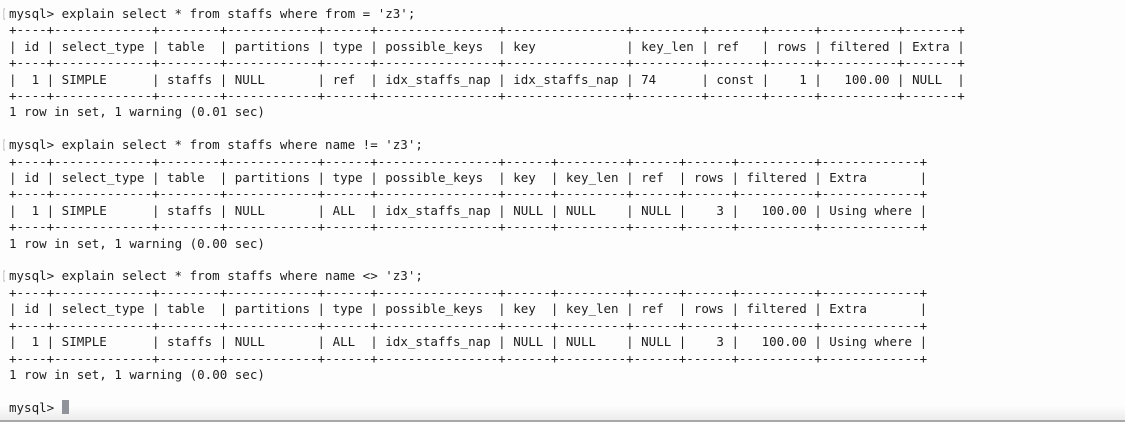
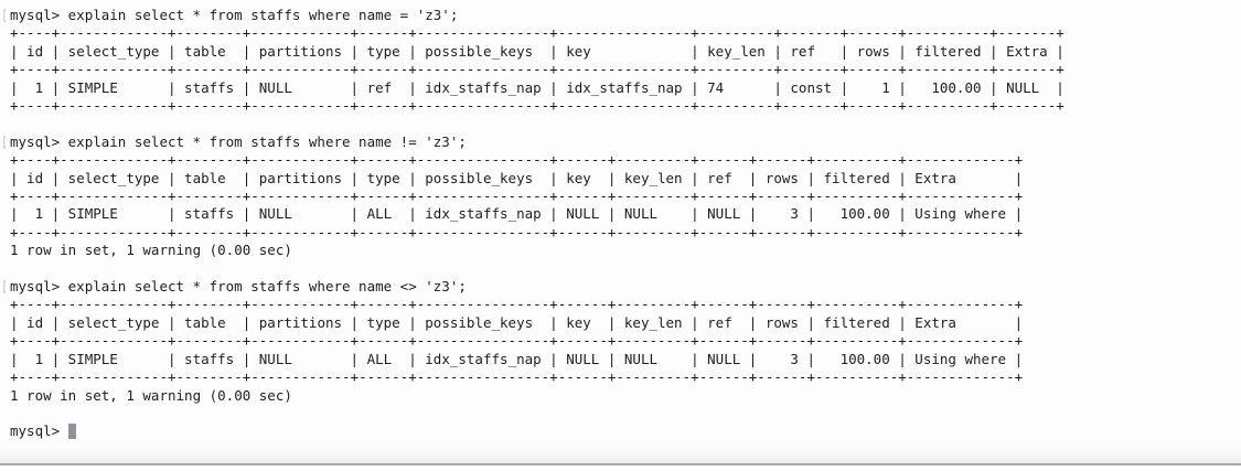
  [
- mysql> explain select * from staffs where from = 'z3';
+ mysql> explain select * from staffs where name = 'z3';
  +----+-------------+--------+------------+------+----------------+----------------+---------+-------+------+----------+-------+
  | id | select_type | table | partitions | type | possible_keys | key | key_len | ref | rows | filtered | Extra |
  +----+-------------+--------+------------+------+----------------+----------------+---------+-------+------+----------+-------+
  | 1 | SIMPLE | staffs | NULL | ref | idx_staffs_nap | idx_staffs_nap | 74 | const | 1 | 100.00 | NULL |
  +----+-------------+--------+------------+------+----------------+----------------+---------+-------+------+----------+-------+
- 1 row in set, 1 warning (0.01 sec)
  [
  mysql> explain select * from staffs where name != 'z3';
  +----+-------------+--------+------------+------+----------------+------+---------+------+------+----------+-------------+
  | id | select_type | table | partitions | type | possible_keys | key | key_len | ref | rows | filtered | Extra |
  +----+-------------+--------+------------+------+----------------+------+---------+------+------+----------+-------------+
  | 1 | SIMPLE | staffs | NULL | ALL | idx_staffs_nap | NULL | NULL | NULL | 3 | 100.00 | Using where |
  +----+-------------+--------+------------+------+----------------+------+---------+------+------+----------+-------------+
  1 row in set, 1 warning (0.00 sec)
  [
  mysql> explain select * from staffs where name <> 'z3';
  +----+-------------+--------+------------+------+----------------+------+---------+------+------+----------+-------------+
  | id | select_type | table | partitions | type | possible_keys | key | key_len | ref | rows | filtered | Extra |
  +----+-------------+--------+------------+------+----------------+------+---------+------+------+----------+-------------+
  | 1 | SIMPLE | staffs | NULL | ALL | idx_staffs_nap | NULL | NULL | NULL | 3 | 100.00 | Using where |
  +----+-------------+--------+------------+------+----------------+------+---------+------+------+----------+-------------+
  1 row in set, 1 warning (0.00 sec)
  mysql>
